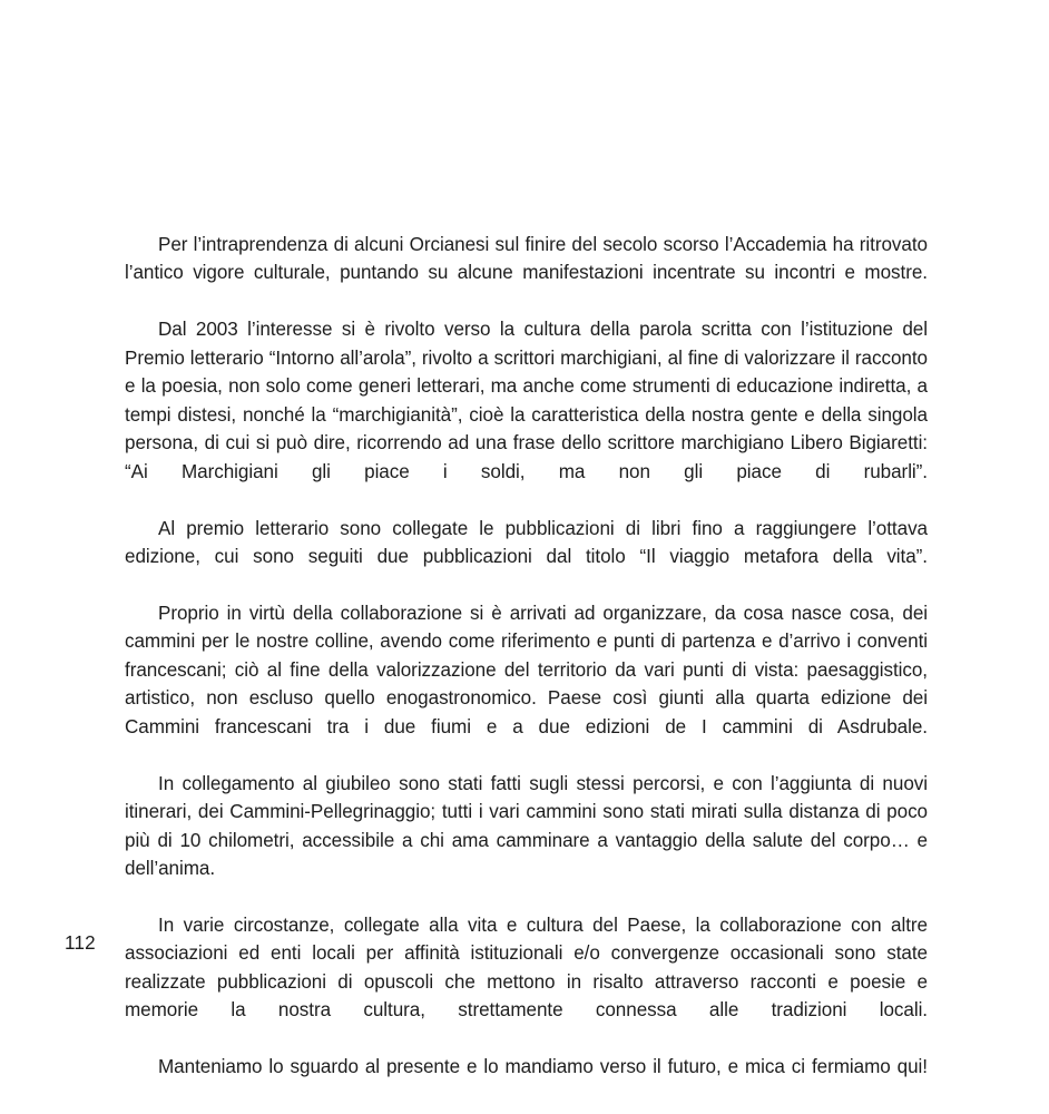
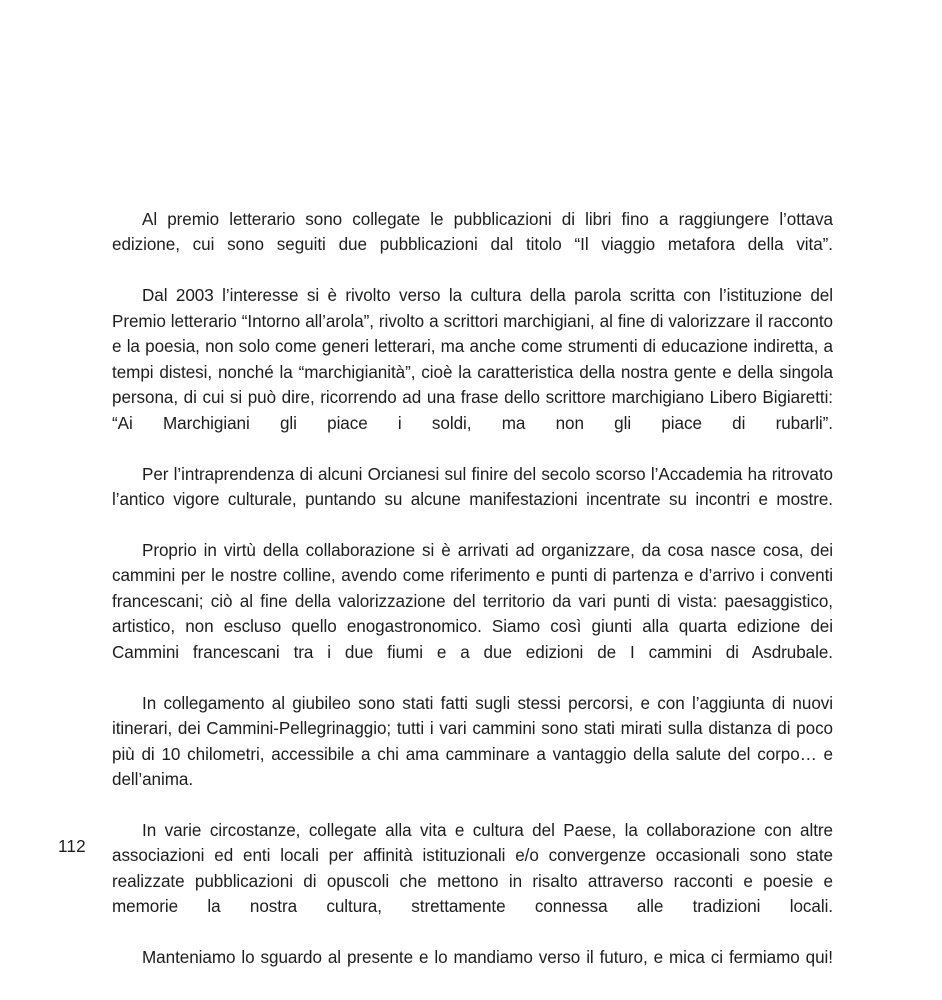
- Per l’intraprendenza di alcuni Orcianesi sul finire del secolo scorso l’Accademia ha ritrovato l’antico vigore culturale, puntando su alcune manifestazioni incentrate su incontri e mostre.
+ Al premio letterario sono collegate le pubblicazioni di libri fino a raggiungere l’ottava edizione, cui sono seguiti due pubblicazioni dal titolo “Il viaggio metafora della vita”.
  Dal 2003 l’interesse si è rivolto verso la cultura della parola scritta con l’istituzione del Premio letterario “Intorno all’arola”, rivolto a scrittori marchigiani, al fine di valorizzare il racconto e la poesia, non solo come generi letterari, ma anche come strumenti di educazione indiretta, a tempi distesi, nonché la “marchigianità”, cioè la caratteristica della nostra gente e della singola persona, di cui si può dire, ricorrendo ad una frase dello scrittore marchigiano Libero Bigiaretti: “Ai Marchigiani gli piace i soldi, ma non gli piace di rubarli”.
- Al premio letterario sono collegate le pubblicazioni di libri fino a raggiungere l’ottava edizione, cui sono seguiti due pubblicazioni dal titolo “Il viaggio metafora della vita”.
+ Per l’intraprendenza di alcuni Orcianesi sul finire del secolo scorso l’Accademia ha ritrovato l’antico vigore culturale, puntando su alcune manifestazioni incentrate su incontri e mostre.
- Proprio in virtù della collaborazione si è arrivati ad organizzare, da cosa nasce cosa, dei cammini per le nostre colline, avendo come riferimento e punti di partenza e d’arrivo i conventi francescani; ciò al fine della valorizzazione del territorio da vari punti di vista: paesaggistico, artistico, non escluso quello enogastronomico. Paese così giunti alla quarta edizione dei Cammini francescani tra i due fiumi e a due edizioni de I cammini di Asdrubale.
+ Proprio in virtù della collaborazione si è arrivati ad organizzare, da cosa nasce cosa, dei cammini per le nostre colline, avendo come riferimento e punti di partenza e d’arrivo i conventi francescani; ciò al fine della valorizzazione del territorio da vari punti di vista: paesaggistico, artistico, non escluso quello enogastronomico. Siamo così giunti alla quarta edizione dei Cammini francescani tra i due fiumi e a due edizioni de I cammini di Asdrubale.
  In collegamento al giubileo sono stati fatti sugli stessi percorsi, e con l’aggiunta di nuovi itinerari, dei Cammini-Pellegrinaggio; tutti i vari cammini sono stati mirati sulla distanza di poco più di 10 chilometri, accessibile a chi ama camminare a vantaggio della salute del corpo… e dell’anima.
  In varie circostanze, collegate alla vita e cultura del Paese, la collaborazione con altre associazioni ed enti locali per affinità istituzionali e/o convergenze occasionali sono state realizzate pubblicazioni di opuscoli che mettono in risalto attraverso racconti e poesie e memorie la nostra cultura, strettamente connessa alle tradizioni locali.
  Manteniamo lo sguardo al presente e lo mandiamo verso il futuro, e mica ci fermiamo qui!
  112
